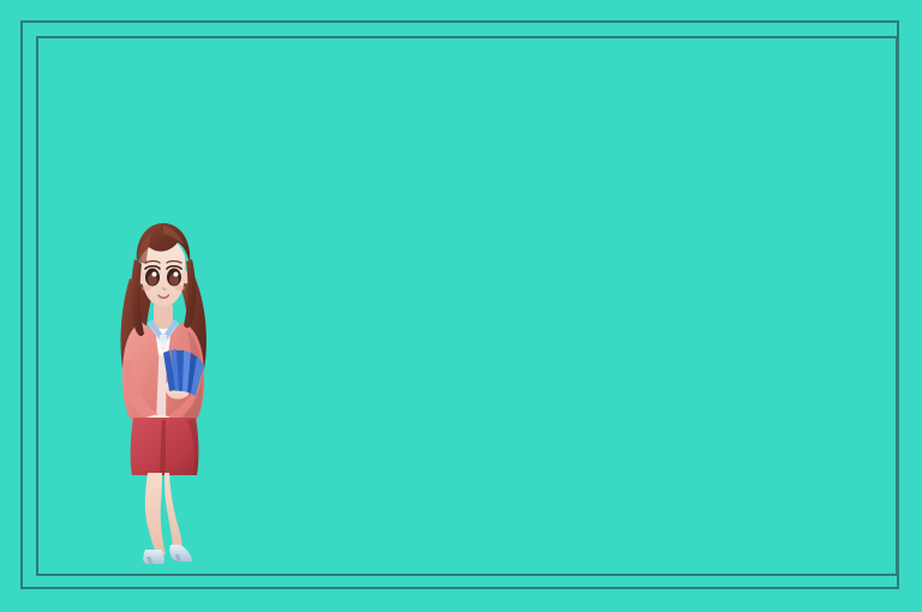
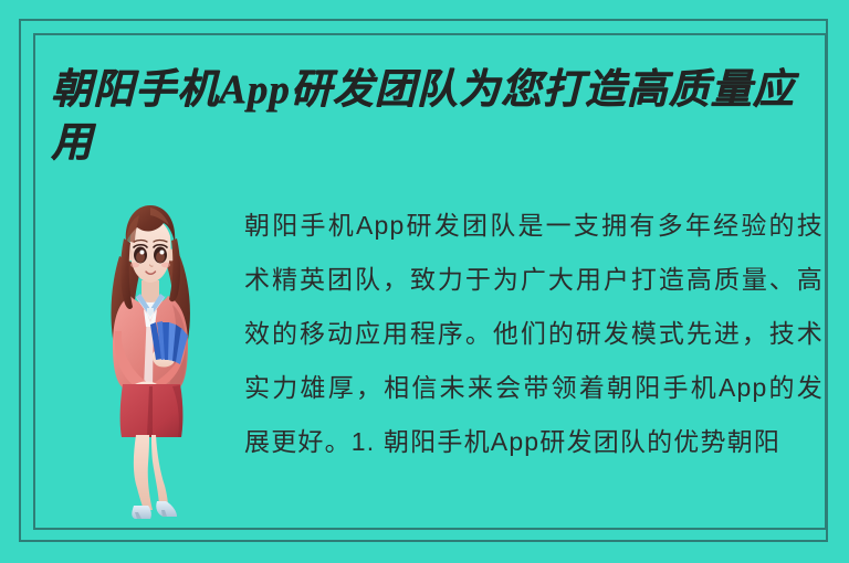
+ 朝阳手机App研发团队为您打造高质量应用
+ 朝阳手机App研发团队是一支拥有多年经验的技术精英团队，致力于为广大用户打造高质量、高效的移动应用程序。他们的研发模式先进，技术实力雄厚，相信未来会带领着朝阳手机App的发展更好。1. 朝阳手机App研发团队的优势朝阳
